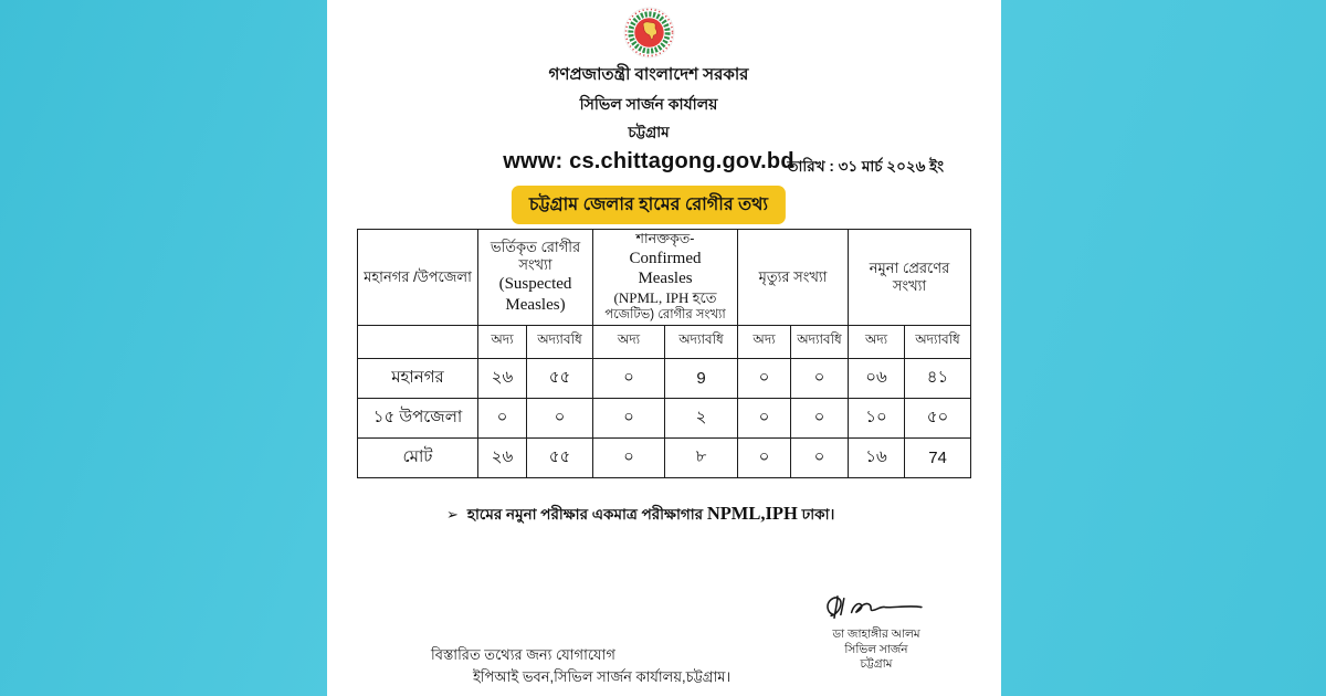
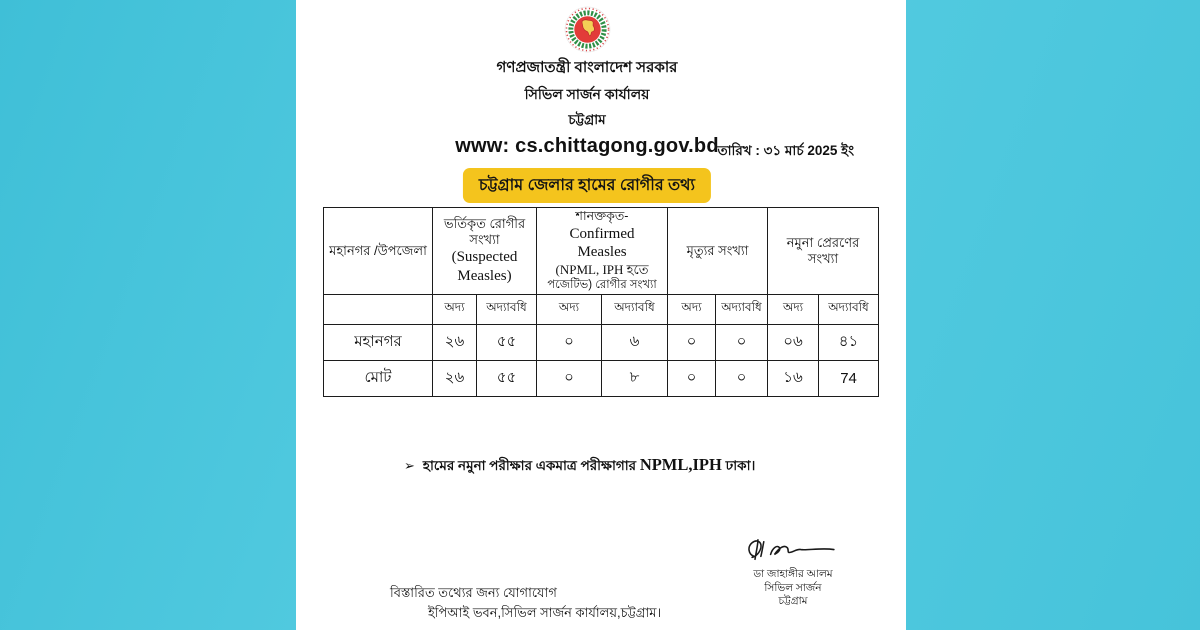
  গণপ্রজাতন্ত্রী বাংলাদেশ সরকার
  সিভিল সার্জন কার্যালয়
  চট্টগ্রাম
  www: cs.chittagong.gov.bd
- তারিখ : ৩১ মার্চ ২০২৬ ইং
+ তারিখ : ৩১ মার্চ 2025 ইং
  চট্টগ্রাম জেলার হামের রোগীর তথ্য
  মহানগর /উপজেলা	ভর্তিকৃত রোগীর সংখ্যা (Suspected Measles)	শানক্তকৃত- Confirmed Measles (NPML, IPH হতে পজেটিভ) রোগীর সংখ্যা	মৃত্যুর সংখ্যা	নমুনা প্রেরণের সংখ্যা
  	অদ্য	অদ্যাবধি	অদ্য	অদ্যাবধি	অদ্য	অদ্যাবধি	অদ্য	অদ্যাবধি
- মহানগর	২৬	৫৫	০	9	০	০	০৬	৪১
+ মহানগর	২৬	৫৫	০	৬	০	০	০৬	৪১
- ১৫ উপজেলা	০	০	০	২	০	০	১০	৫০
  মোট	২৬	৫৫	০	৮	০	০	১৬	74
  ➢ হামের নমুনা পরীক্ষার একমাত্র পরীক্ষাগার NPML,IPH ঢাকা।
  ডা জাহাঙ্গীর আলম
  সিভিল সার্জন
  চট্টগ্রাম
  বিস্তারিত তথ্যের জন্য যোগাযোগ
  ইপিআই ভবন,সিভিল সার্জন কার্যালয়,চট্টগ্রাম।
